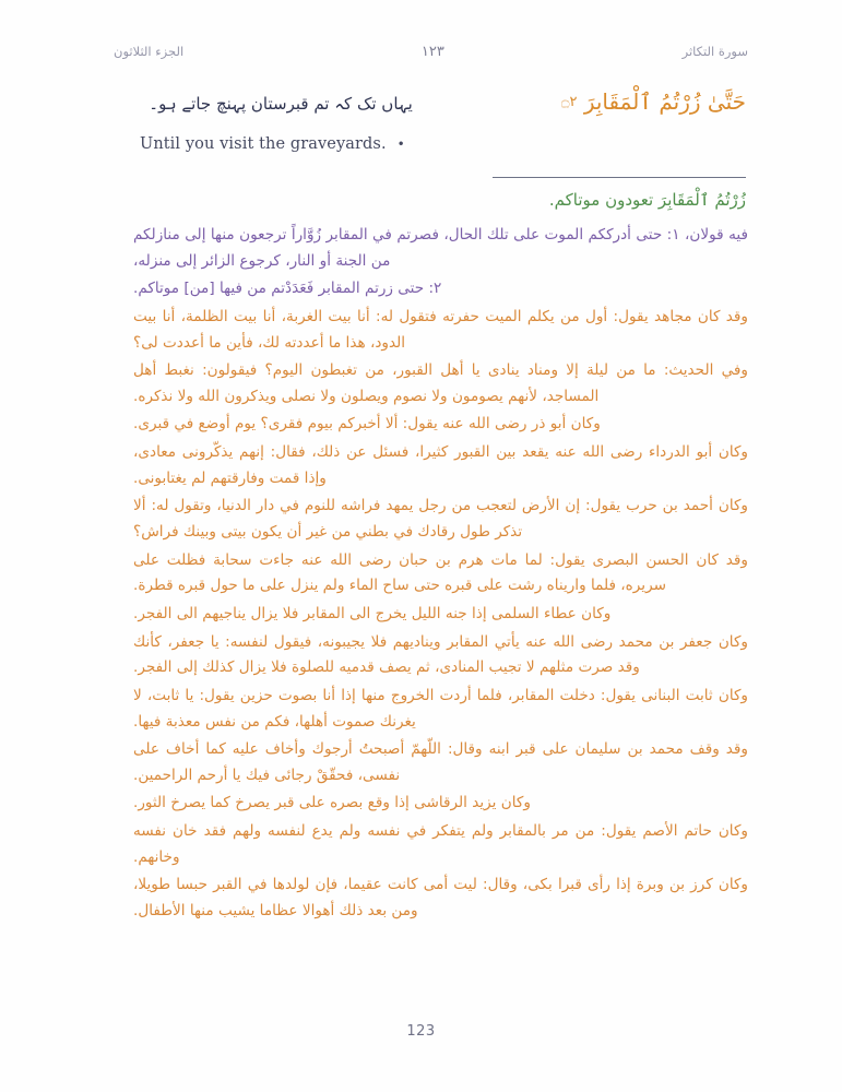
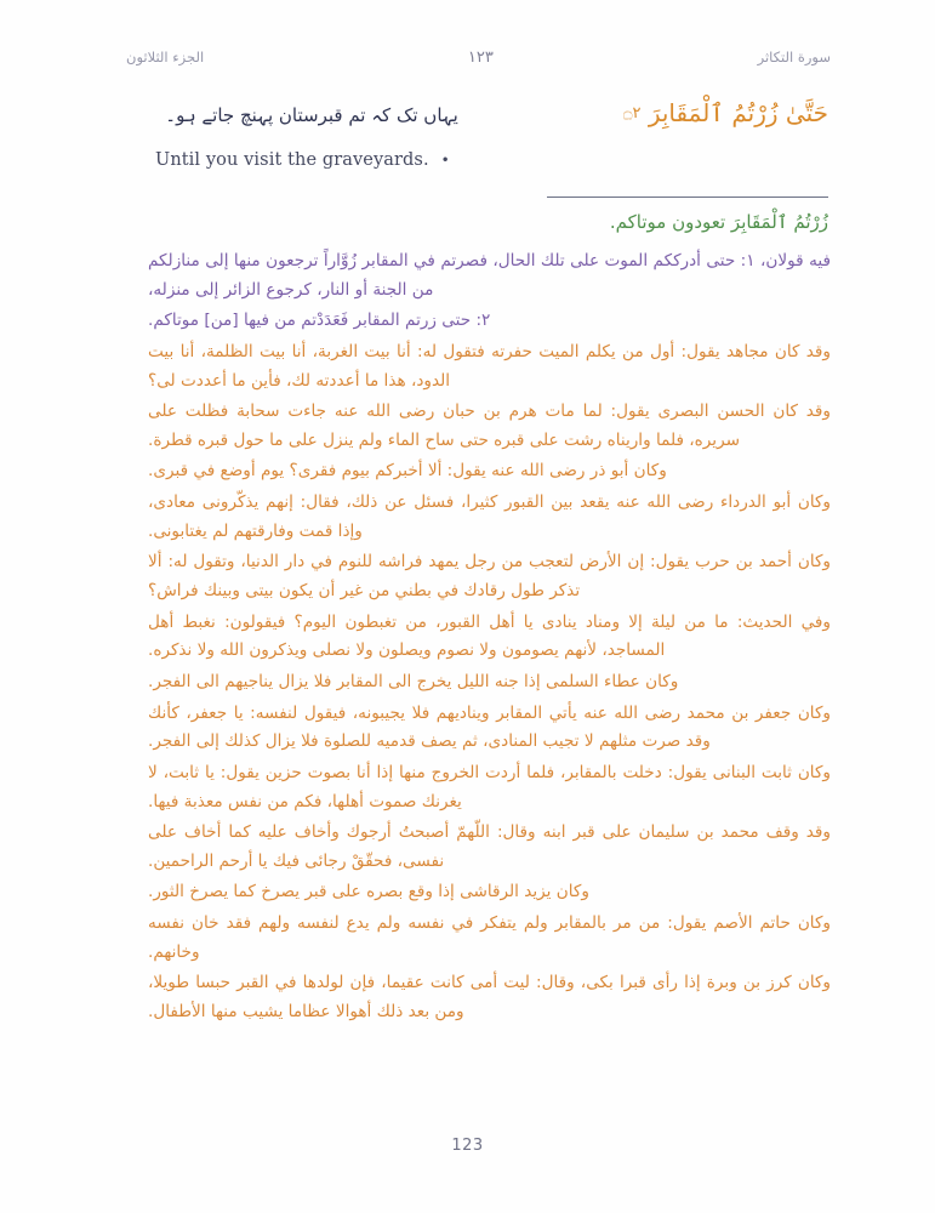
  سورة التكاثر
  ١٢٣
  الجزء الثلاثون
  حَتَّىٰ زُرْتُمُ ٱلْمَقَابِرَ ۝٢
  یہاں تک کہ تم قبرستان پہنچ جاتے ہو۔
  Until you visit the graveyards. •
  زُرْتُمُ ٱلْمَقَابِرَ تعودون موتاكم.
  فيه قولان، ١: حتى أدرككم الموت على تلك الحال، فصرتم في المقابر زُوَّاراً ترجعون منها إلى منازلكم من الجنة أو النار، كرجوع الزائر إلى منزله،
  ٢: حتى زرتم المقابر فَعَدَدْتم من فيها [من] موتاكم.
  وقد كان مجاهد يقول: أول من يكلم الميت حفرته فتقول له: أنا بيت الغربة، أنا بيت الظلمة، أنا بيت الدود، هذا ما أعددته لك، فأين ما أعددت لى؟
- وفي الحديث: ما من ليلة إلا ومناد ينادى يا أهل القبور، من تغبطون اليوم؟ فيقولون: نغبط أهل المساجد، لأنهم يصومون ولا نصوم ويصلون ولا نصلى ويذكرون الله ولا نذكره.
+ وقد كان الحسن البصرى يقول: لما مات هرم بن حبان رضى الله عنه جاءت سحابة فظلت على سريره، فلما واريناه رشت على قبره حتى ساح الماء ولم ينزل على ما حول قبره قطرة.
  وكان أبو ذر رضى الله عنه يقول: ألا أخبركم بيوم فقرى؟ يوم أوضع في قبرى.
  وكان أبو الدرداء رضى الله عنه يقعد بين القبور كثيرا، فسئل عن ذلك، فقال: إنهم يذكّرونى معادى، وإذا قمت وفارقتهم لم يغتابونى.
  وكان أحمد بن حرب يقول: إن الأرض لتعجب من رجل يمهد فراشه للنوم في دار الدنيا، وتقول له: ألا تذكر طول رقادك في بطني من غير أن يكون بيتى وبينك فراش؟
- وقد كان الحسن البصرى يقول: لما مات هرم بن حبان رضى الله عنه جاءت سحابة فظلت على سريره، فلما واريناه رشت على قبره حتى ساح الماء ولم ينزل على ما حول قبره قطرة.
+ وفي الحديث: ما من ليلة إلا ومناد ينادى يا أهل القبور، من تغبطون اليوم؟ فيقولون: نغبط أهل المساجد، لأنهم يصومون ولا نصوم ويصلون ولا نصلى ويذكرون الله ولا نذكره.
  وكان عطاء السلمى إذا جنه الليل يخرج الى المقابر فلا يزال يناجيهم الى الفجر.
  وكان جعفر بن محمد رضى الله عنه يأتي المقابر ويناديهم فلا يجيبونه، فيقول لنفسه: يا جعفر، كأنك وقد صرت مثلهم لا تجيب المنادى، ثم يصف قدميه للصلوة فلا يزال كذلك إلى الفجر.
- وكان ثابت البنانى يقول: دخلت المقابر، فلما أردت الخروج منها إذا أنا بصوت حزين يقول: يا ثابت، لا يغرنك صموت أهلها، فكم من نفس معذبة فيها.
+ وكان ثابت البنانى يقول: دخلت بالمقابر، فلما أردت الخروج منها إذا أنا بصوت حزين يقول: يا ثابت، لا يغرنك صموت أهلها، فكم من نفس معذبة فيها.
  وقد وقف محمد بن سليمان على قبر ابنه وقال: اللّهمّ أصبحتُ أرجوك وأخاف عليه كما أخاف على نفسى، فحقّقْ رجائى فيك يا أرحم الراحمين.
  وكان يزيد الرقاشى إذا وقع بصره على قبر يصرخ كما يصرخ الثور.
  وكان حاتم الأصم يقول: من مر بالمقابر ولم يتفكر في نفسه ولم يدع لنفسه ولهم فقد خان نفسه وخانهم.
  وكان كرز بن وبرة إذا رأى قبرا بكى، وقال: ليت أمى كانت عقيما، فإن لولدها في القبر حبسا طويلا، ومن بعد ذلك أهوالا عظاما يشيب منها الأطفال.
  123
